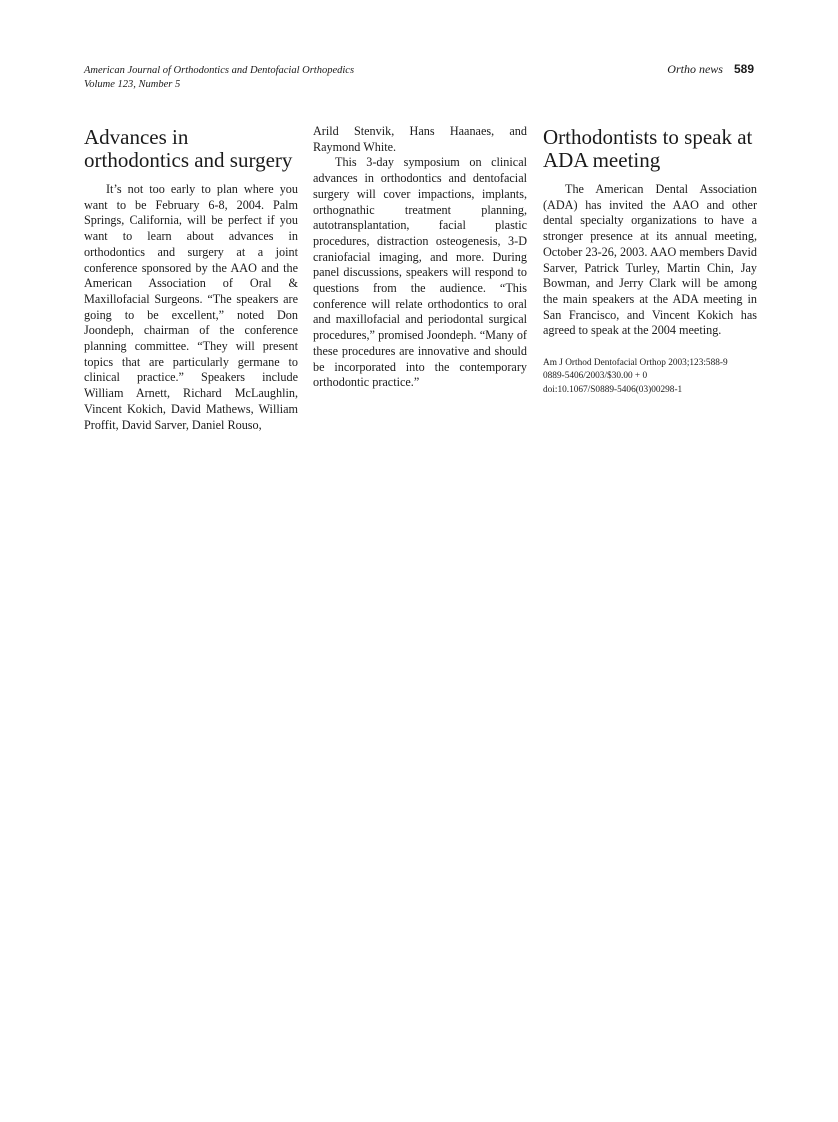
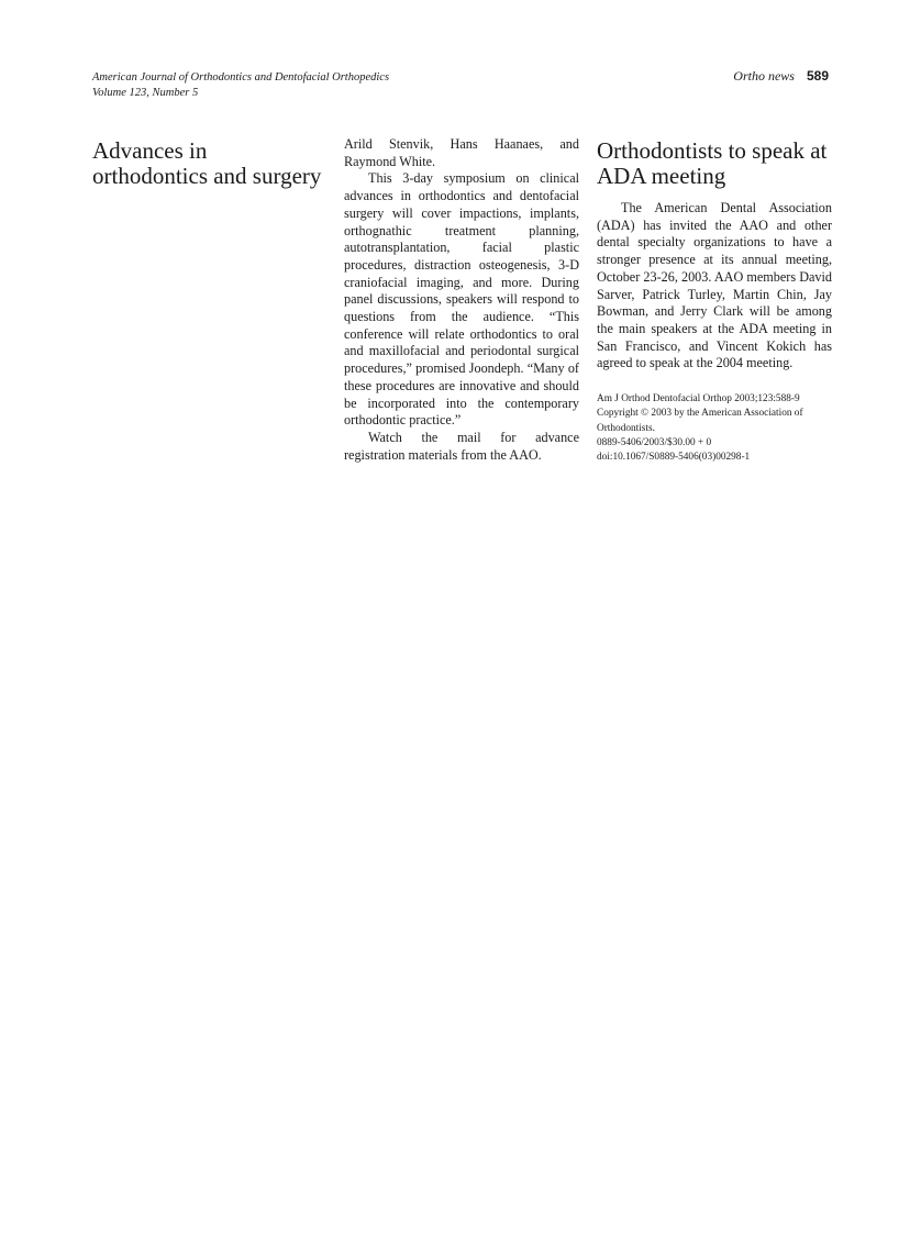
  American Journal of Orthodontics and Dentofacial Orthopedics
  Volume 123, Number 5
  Ortho news 589
  Advances in orthodontics and surgery
- It’s not too early to plan where you want to be February 6-8, 2004. Palm Springs, California, will be perfect if you want to learn about advances in orthodontics and surgery at a joint conference sponsored by the AAO and the American Association of Oral & Maxillofacial Surgeons. “The speakers are going to be excellent,” noted Don Joondeph, chairman of the conference planning committee. “They will present topics that are particularly germane to clinical practice.” Speakers include William Arnett, Richard McLaughlin, Vincent Kokich, David Mathews, William Proffit, David Sarver, Daniel Rouso,
  Arild Stenvik, Hans Haanaes, and Raymond White.
  This 3-day symposium on clinical advances in orthodontics and dentofacial surgery will cover impactions, implants, orthognathic treatment planning, autotransplantation, facial plastic procedures, distraction osteogenesis, 3-D craniofacial imaging, and more. During panel discussions, speakers will respond to questions from the audience. “This conference will relate orthodontics to oral and maxillofacial and periodontal surgical procedures,” promised Joondeph. “Many of these procedures are innovative and should be incorporated into the contemporary orthodontic practice.”
+ Watch the mail for advance registration materials from the AAO.
  Orthodontists to speak at ADA meeting
  The American Dental Association (ADA) has invited the AAO and other dental specialty organizations to have a stronger presence at its annual meeting, October 23-26, 2003. AAO members David Sarver, Patrick Turley, Martin Chin, Jay Bowman, and Jerry Clark will be among the main speakers at the ADA meeting in San Francisco, and Vincent Kokich has agreed to speak at the 2004 meeting.
  Am J Orthod Dentofacial Orthop 2003;123:588-9
+ Copyright © 2003 by the American Association of Orthodontists.
  0889-5406/2003/$30.00 + 0
  doi:10.1067/S0889-5406(03)00298-1
